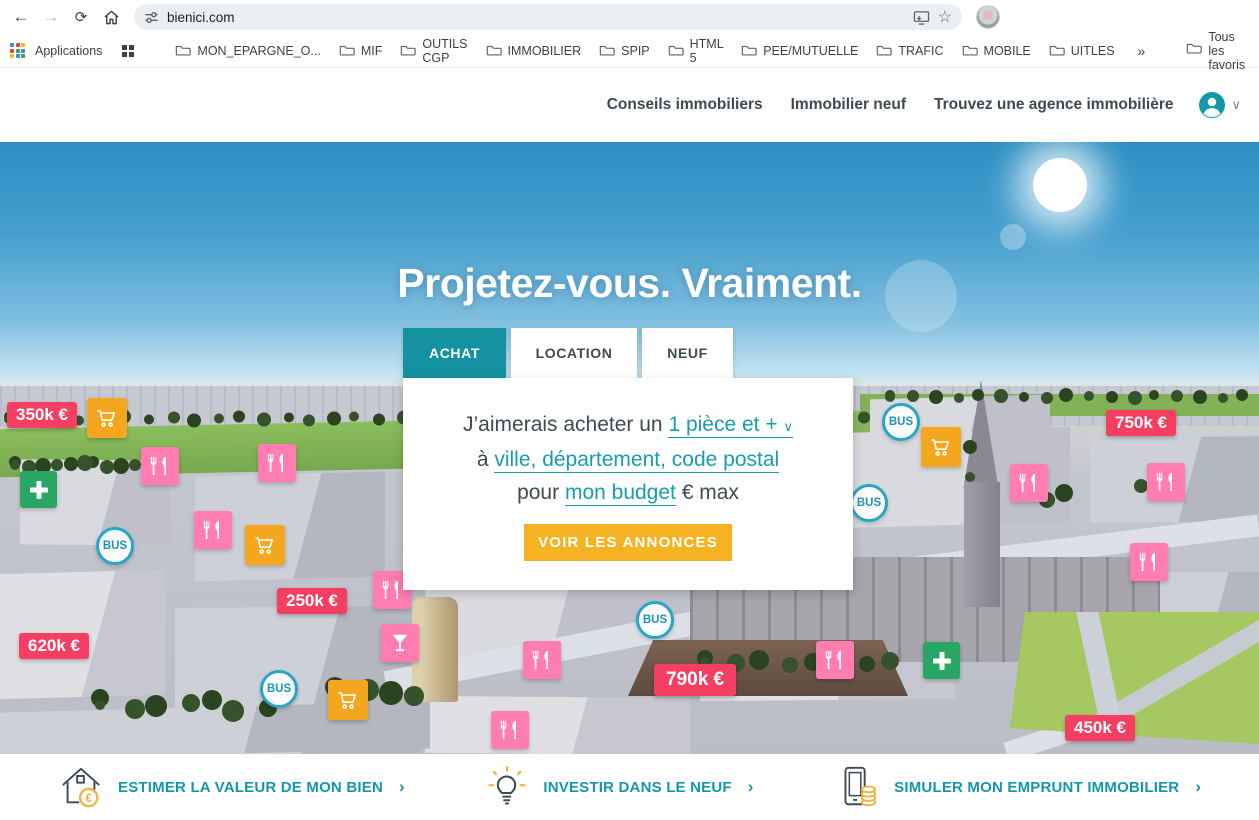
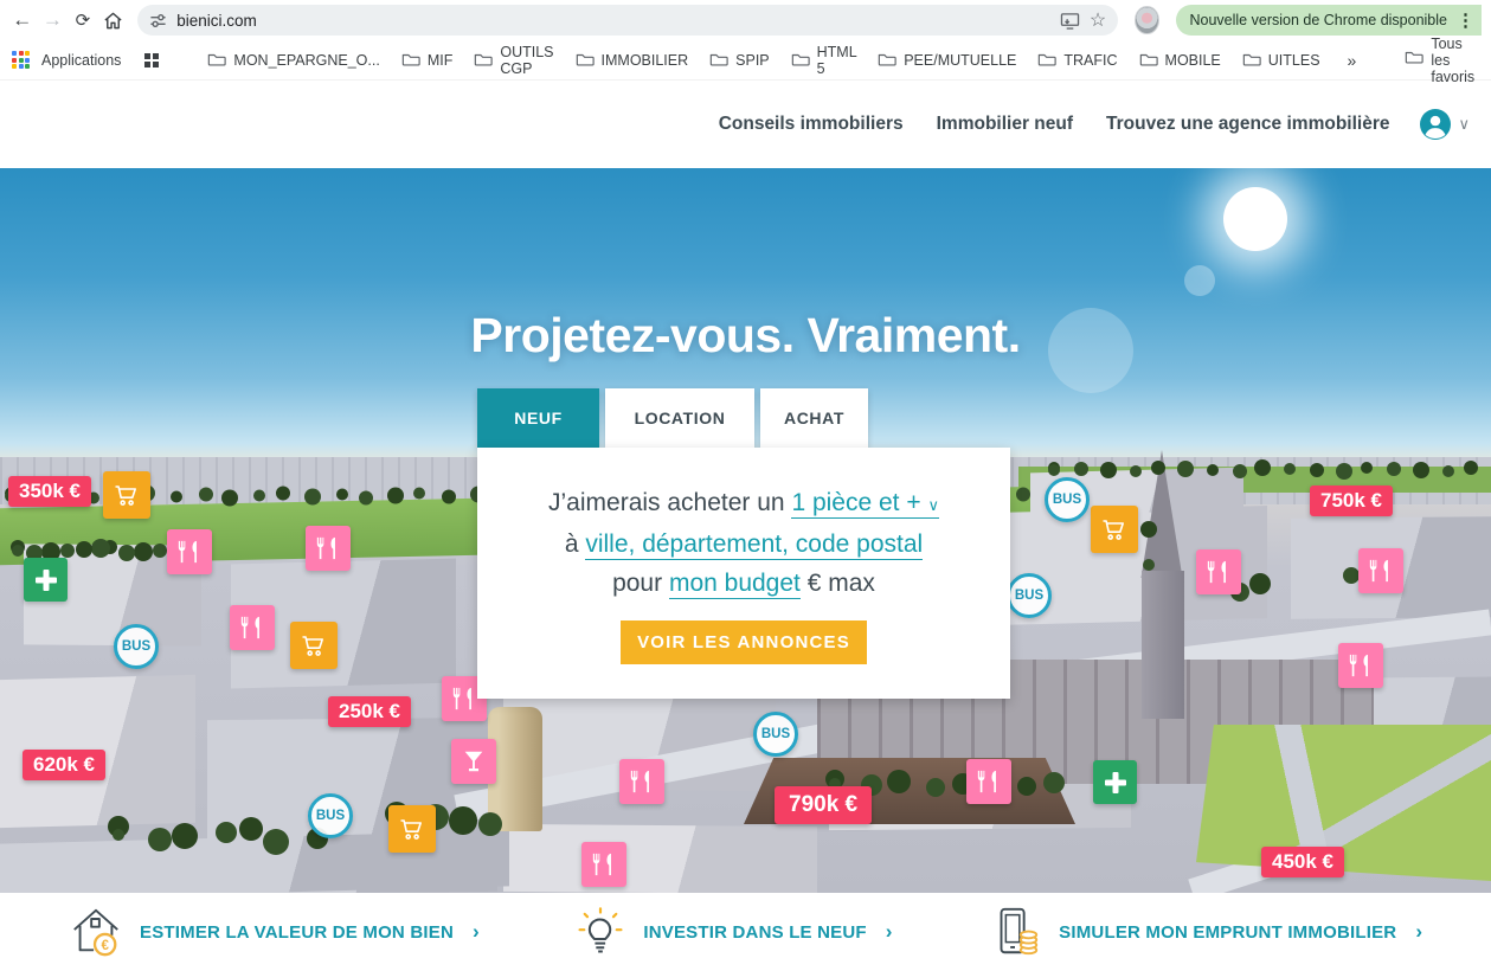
  ←
  →
  ⟳
  bienici.com
  ☆
+ Nouvelle version de Chrome disponible
+ ⋮
  Applications
  MON_EPARGNE_O...
  MIF
  OUTILS CGP
  IMMOBILIER
  SPIP
  HTML 5
  PEE/MUTUELLE
  TRAFIC
  MOBILE
  UITLES
  »
  Tous les favoris
  Conseils immobiliers
  Immobilier neuf
  Trouvez une agence immobilière
  ∨
  350k €
  750k €
  250k €
  620k €
  790k €
  450k €
  BUS
  BUS
  BUS
  BUS
  BUS
  Projetez-vous. Vraiment.
- ACHAT
+ NEUF
  LOCATION
- NEUF
+ ACHAT
  J’aimerais acheter un 1 pièce et + ∨
  à ville, département, code postal
  pour mon budget € max
  VOIR LES ANNONCES
  €
  ESTIMER LA VALEUR DE MON BIEN
  ›
  INVESTIR DANS LE NEUF
  ›
  SIMULER MON EMPRUNT IMMOBILIER
  ›
